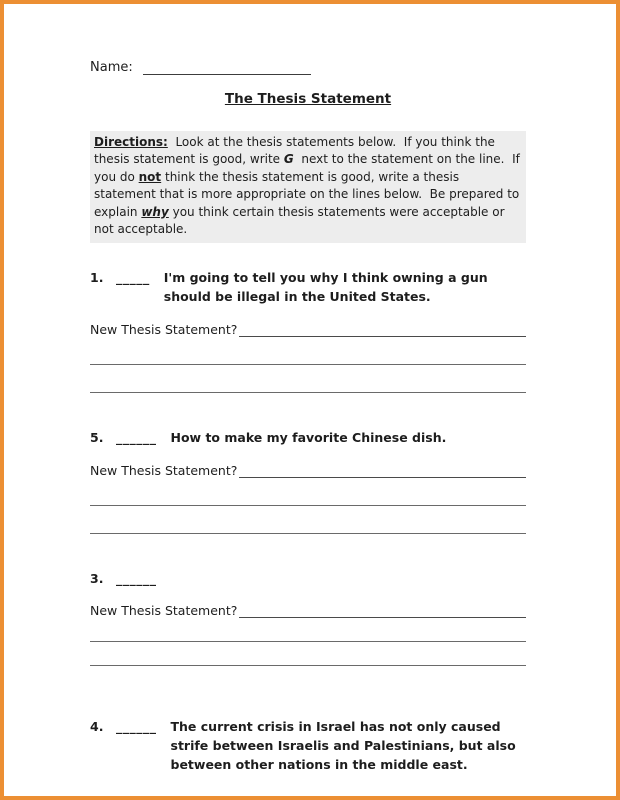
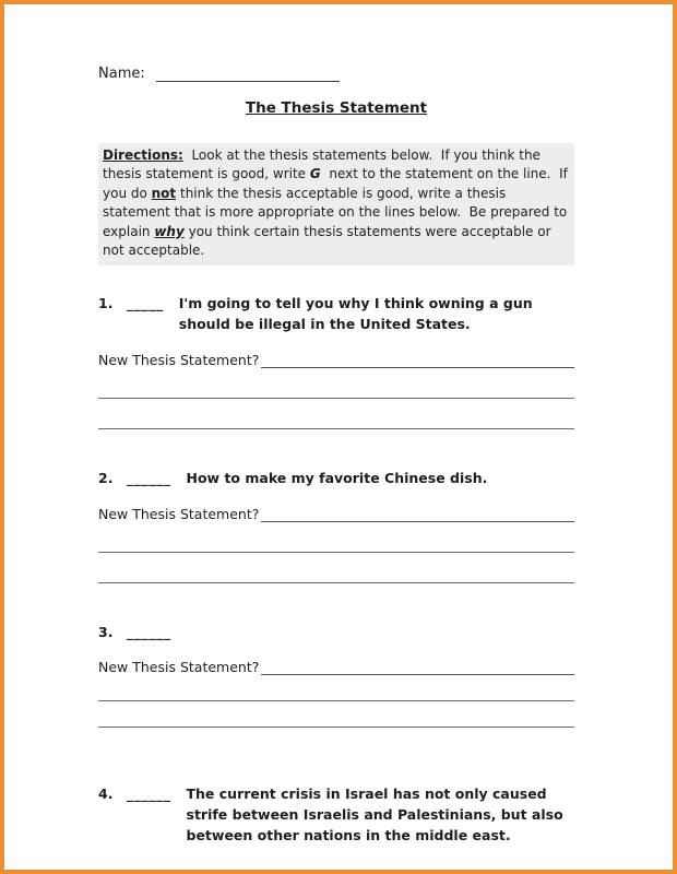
  Name:
  The Thesis Statement
- Directions: Look at the thesis statements below. If you think the thesis statement is good, write G next to the statement on the line. If you do not think the thesis statement is good, write a thesis statement that is more appropriate on the lines below. Be prepared to explain why you think certain thesis statements were acceptable or not acceptable.
+ Directions: Look at the thesis statements below. If you think the thesis statement is good, write G next to the statement on the line. If you do not think the thesis acceptable is good, write a thesis statement that is more appropriate on the lines below. Be prepared to explain why you think certain thesis statements were acceptable or not acceptable.
  1.
  _____
  I'm going to tell you why I think owning a gun should be illegal in the United States.
  New Thesis Statement?
- 5.
+ 2.
  ______
  How to make my favorite Chinese dish.
  New Thesis Statement?
  3.
  ______
  New Thesis Statement?
  4.
  ______
  The current crisis in Israel has not only caused strife between Israelis and Palestinians, but also between other nations in the middle east.
